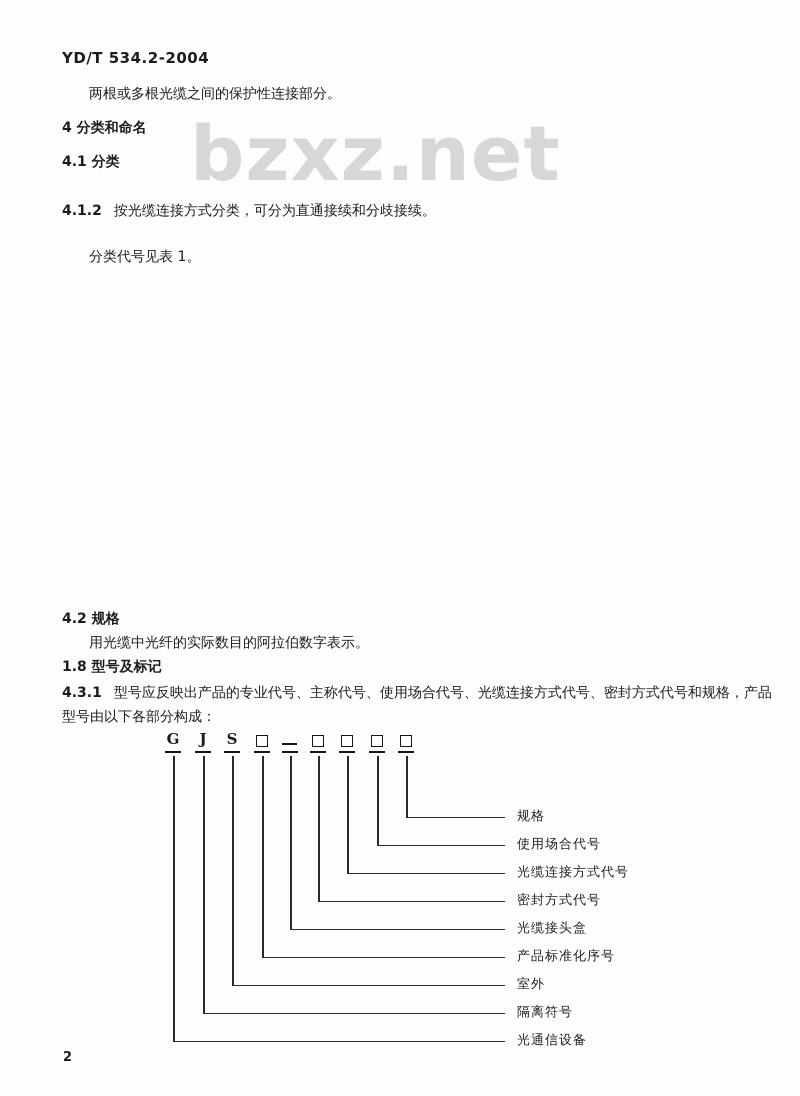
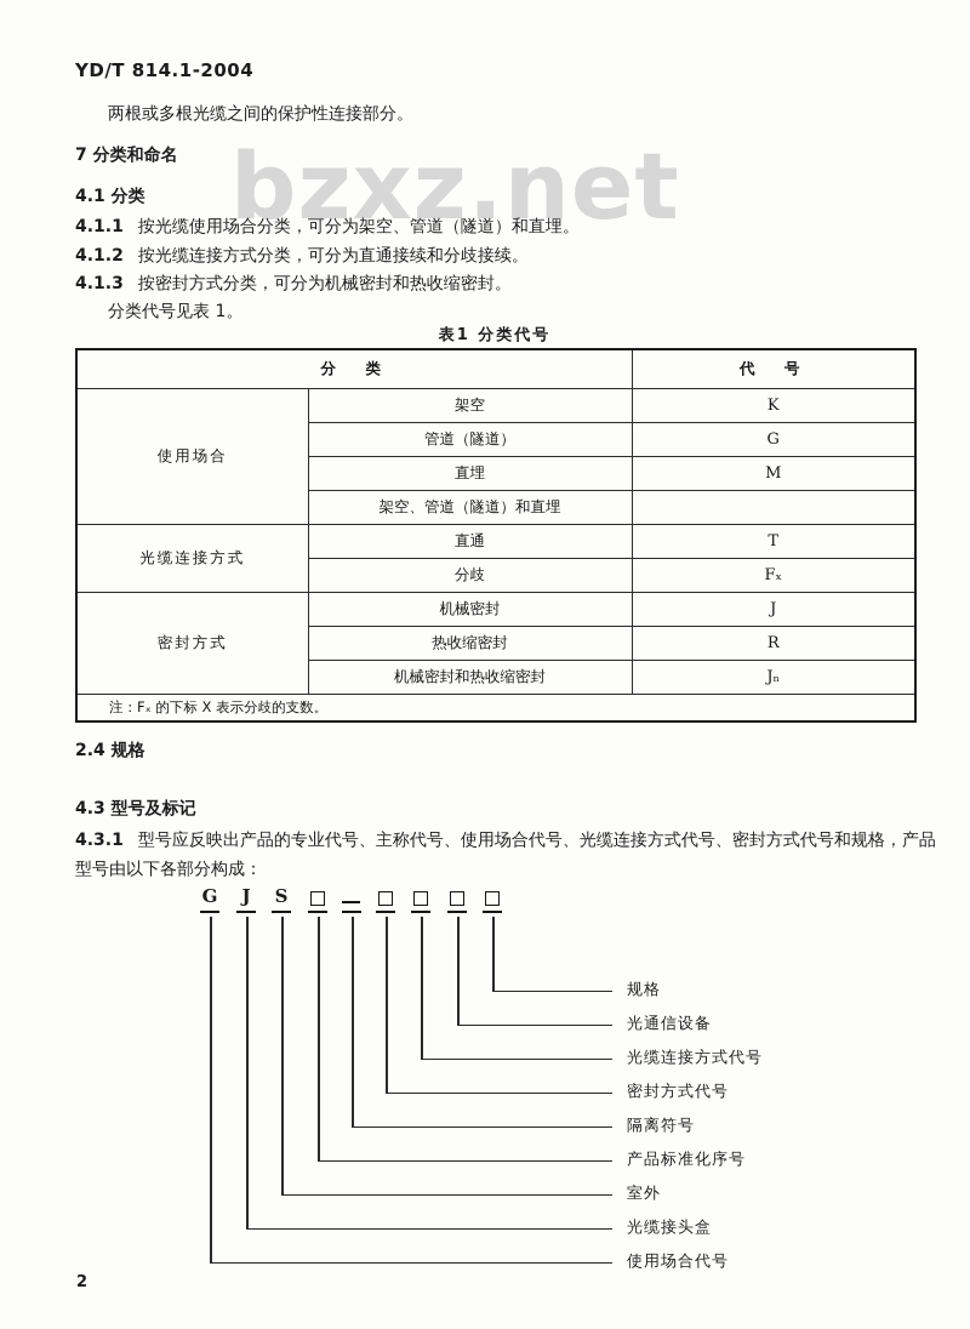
  bzxz.net
- YD/T 534.2-2004
+ YD/T 814.1-2004
  两根或多根光缆之间的保护性连接部分。
- 4 分类和命名
+ 7 分类和命名
  4.1 分类
+ 4.1.1
+ 按光缆使用场合分类，可分为架空、管道（隧道）和直埋。
  4.1.2
  按光缆连接方式分类，可分为直通接续和分歧接续。
+ 4.1.3
+ 按密封方式分类，可分为机械密封和热收缩密封。
  分类代号见表 1。
+ 表1 分类代号
+ 分 类	代 号
+ 使用场合	架空	K
+ 管道（隧道）	G
+ 直埋	M
+ 架空、管道（隧道）和直埋
+ 光缆连接方式	直通	T
+ 分歧	Fₓ
+ 密封方式	机械密封	J
+ 热收缩密封	R
+ 机械密封和热收缩密封	Jₙ
+ 注：Fₓ 的下标 X 表示分歧的支数。
- 4.2 规格
+ 2.4 规格
- 用光缆中光纤的实际数目的阿拉伯数字表示。
- 1.8 型号及标记
+ 4.3 型号及标记
  4.3.1 型号应反映出产品的专业代号、主称代号、使用场合代号、光缆连接方式代号、密封方式代号和规格，产品型号由以下各部分构成：
  G
  J
  S
  规格
- 使用场合代号
+ 光通信设备
  光缆连接方式代号
  密封方式代号
- 光缆接头盒
+ 隔离符号
  产品标准化序号
  室外
- 隔离符号
+ 光缆接头盒
- 光通信设备
+ 使用场合代号
  2
